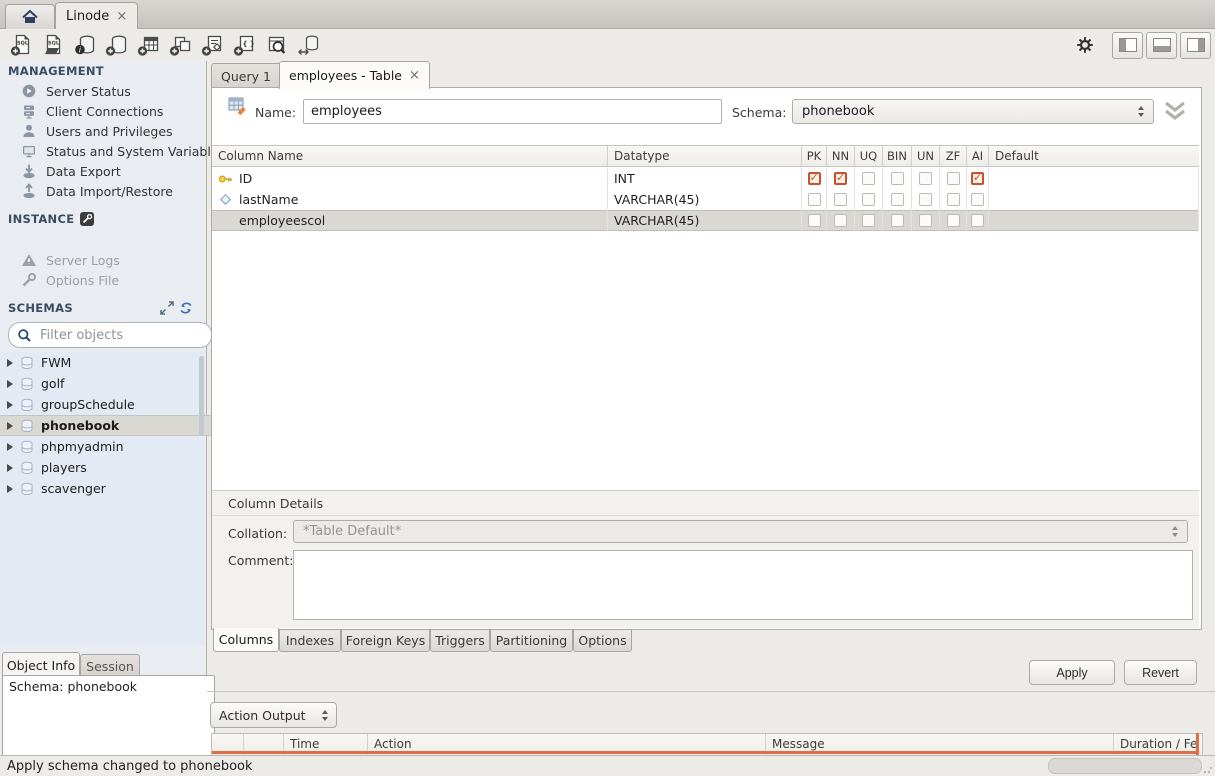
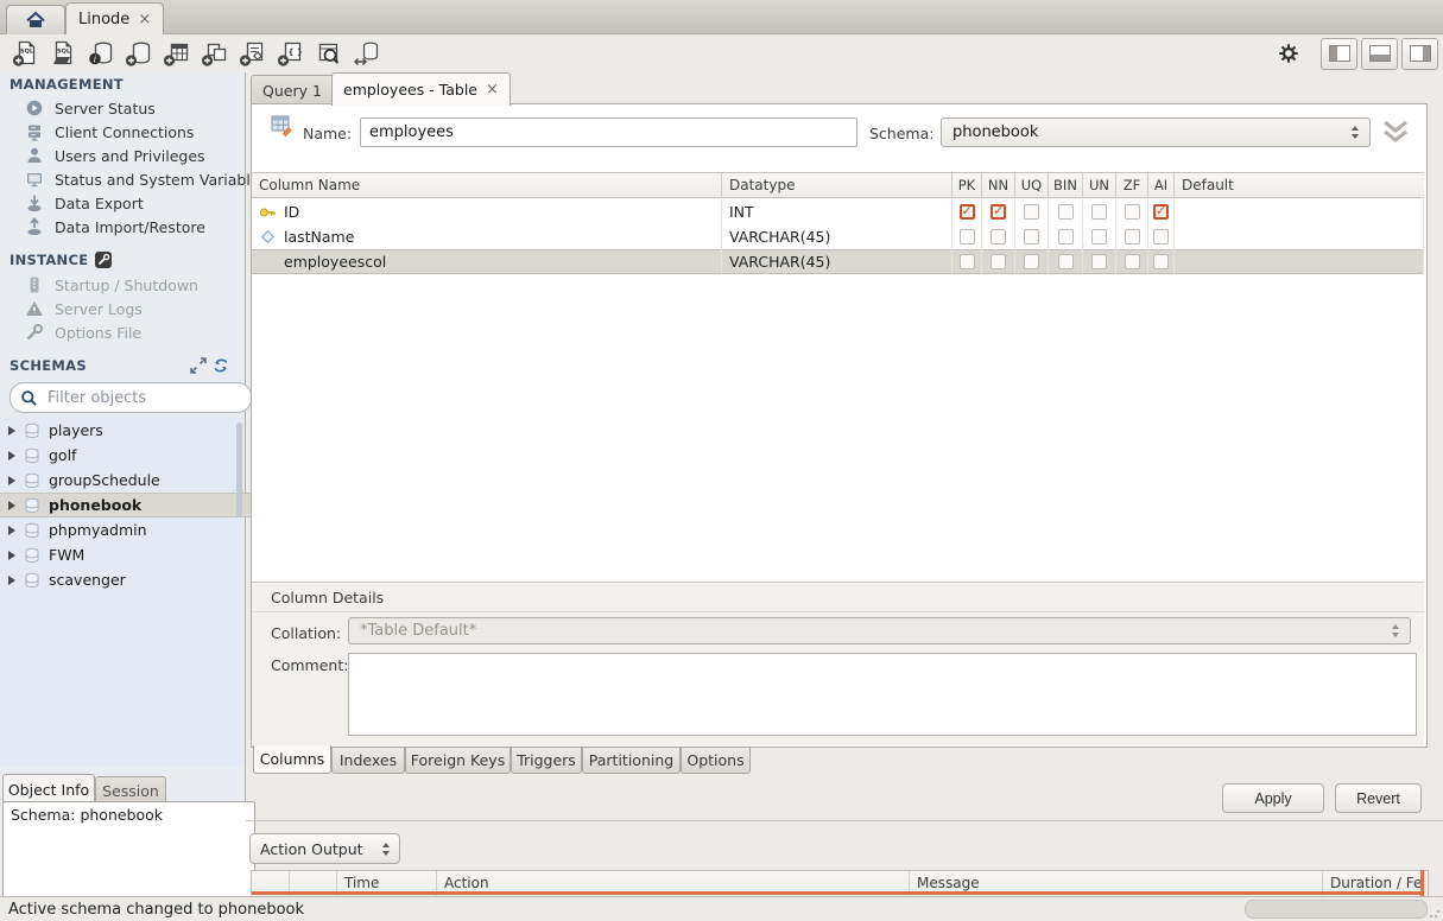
  Linode
  ×
  i
  { }
  MANAGEMENT
  Server Status
  Client Connections
  Users and Privileges
  Status and System Variabl
  Data Export
  Data Import/Restore
  INSTANCE
+ Startup / Shutdown
  Server Logs
  Options File
  SCHEMAS
  Filter objects
- FWM
+ players
  golf
  groupSchedule
  phonebook
  phpmyadmin
- players
+ FWM
  scavenger
  Object Info
  Session
  Schema: phonebook
  Query 1
  employees - Table
  ×
  Name:
  employees
  Schema:
  phonebook
  Column Name
  Datatype
  PK
  NN
  UQ
  BIN
  UN
  ZF
  AI
  Default
  ID
  INT
  lastName
  VARCHAR(45)
  employeescol
  VARCHAR(45)
  Column Details
  Collation:
  *Table Default*
  Comment:
  Columns
  Indexes
  Foreign Keys
  Triggers
  Partitioning
  Options
  Apply
  Revert
  Action Output
  Time
  Action
  Message
  Duration / Fe
- Apply schema changed to phonebook
+ Active schema changed to phonebook
